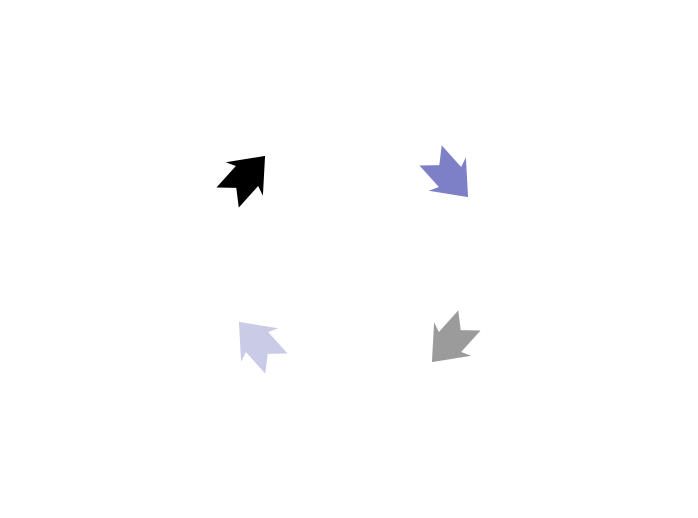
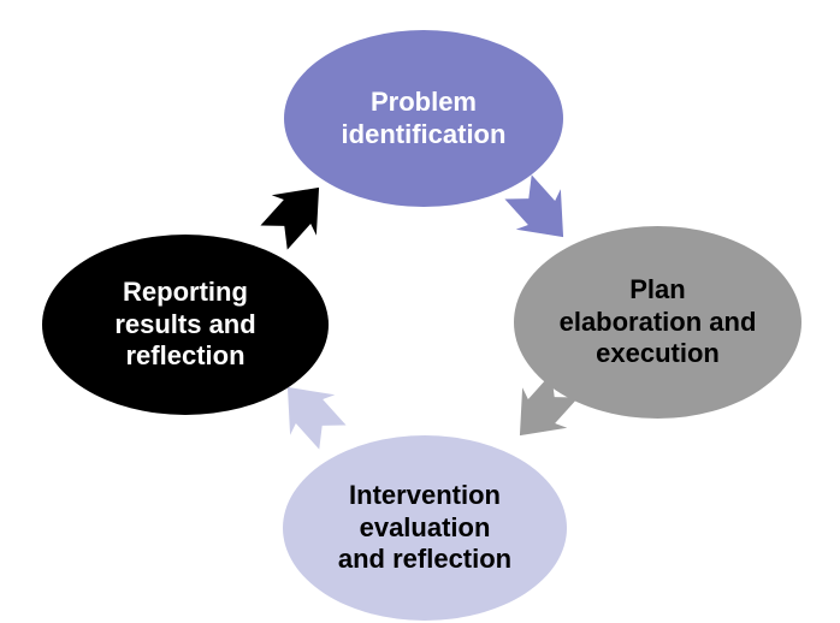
+ Problem
+ identification
+ Plan
+ elaboration and
+ execution
+ Intervention
+ evaluation
+ and reflection
+ Reporting
+ results and
+ reflection
